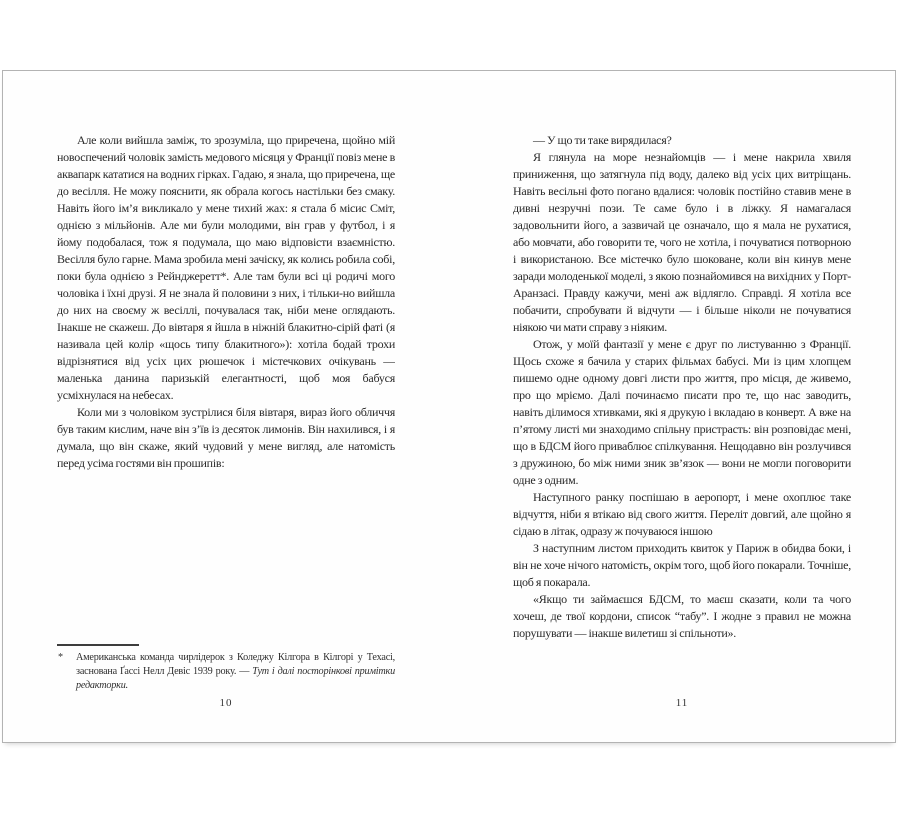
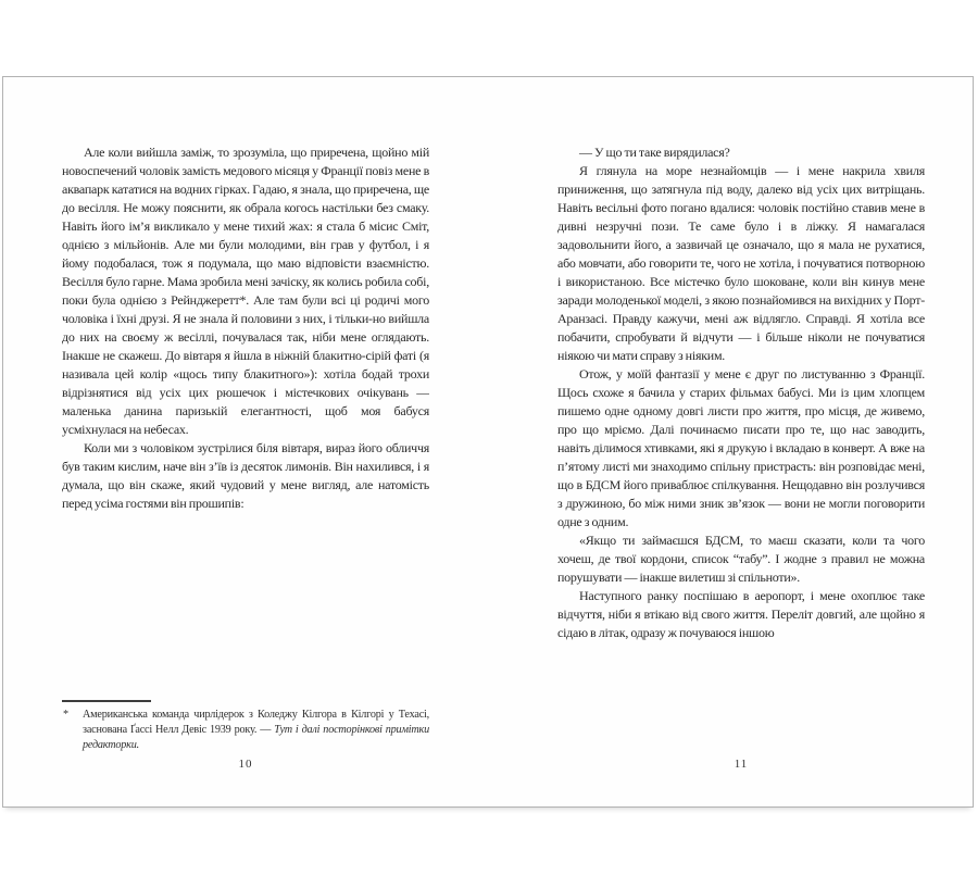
  Але коли вийшла заміж, то зрозуміла, що приречена, щойно мій новоспечений чоловік замість медового місяця у Франції повіз мене в аквапарк кататися на водних гірках. Гадаю, я знала, що приречена, ще до весілля. Не можу пояснити, як обрала когось настільки без смаку. Навіть його ім’я викликало у мене тихий жах: я стала б місис Сміт, однією з мільйонів. Але ми були молодими, він грав у футбол, і я йому подобалася, тож я подумала, що маю відповісти взаємністю. Весілля було гарне. Мама зробила мені зачіску, як колись робила собі, поки була однією з Рейнджеретт*. Але там були всі ці родичі мого чоловіка і їхні друзі. Я не знала й половини з них, і тільки-но вийшла до них на своєму ж весіллі, почувалася так, ніби мене оглядають. Інакше не скажеш. До вівтаря я йшла в ніжній блакитно-сірій фаті (я називала цей колір «щось типу блакитного»): хотіла бодай трохи відрізнятися від усіх цих рюшечок і містечкових очікувань — маленька данина паризькій елегантності, щоб моя бабуся усміхнулася на небесах.
  Коли ми з чоловіком зустрілися біля вівтаря, вираз його обличчя був таким кислим, наче він з’їв із десяток лимонів. Він нахилився, і я думала, що він скаже, який чудовий у мене вигляд, але натомість перед усіма гостями він прошипів:
  *
  Американська команда чирлідерок з Коледжу Кілгора в Кілгорі у Техасі, заснована Ґассі Нелл Девіс 1939 року. — Тут і далі посторінкові примітки редакторки.
  10
  — У що ти таке вирядилася?
  Я глянула на море незнайомців — і мене накрила хвиля приниження, що затягнула під воду, далеко від усіх цих витріщань. Навіть весільні фото погано вдалися: чоловік постійно ставив мене в дивні незручні пози. Те саме було і в ліжку. Я намагалася задовольнити його, а зазвичай це означало, що я мала не рухатися, або мовчати, або говорити те, чого не хотіла, і почуватися потворною і використаною. Все містечко було шоковане, коли він кинув мене заради молоденької моделі, з якою познайомився на вихідних у Порт-Аранзасі. Правду кажучи, мені аж відлягло. Справді. Я хотіла все побачити, спробувати й відчути — і більше ніколи не почуватися ніякою чи мати справу з ніяким.
  Отож, у моїй фантазії у мене є друг по листуванню з Франції. Щось схоже я бачила у старих фільмах бабусі. Ми із цим хлопцем пишемо одне одному довгі листи про життя, про місця, де живемо, про що мріємо. Далі починаємо писати про те, що нас заводить, навіть ділимося хтивками, які я друкую і вкладаю в конверт. А вже на п’ятому листі ми знаходимо спільну пристрасть: він розповідає мені, що в БДСМ його приваблює спілкування. Нещодавно він розлучився з дружиною, бо між ними зник зв’язок — вони не могли поговорити одне з одним.
- Наступного ранку поспішаю в аеропорт, і мене охоплює таке відчуття, ніби я втікаю від свого життя. Переліт довгий, але щойно я сідаю в літак, одразу ж почуваюся іншою
+ «Якщо ти займаєшся БДСМ, то маєш сказати, коли та чого хочеш, де твої кордони, список “табу”. І жодне з правил не можна порушувати — інакше вилетиш зі спільноти».
- З наступним листом приходить квиток у Париж в обидва боки, і він не хоче нічого натомість, окрім того, щоб його покарали. Точніше, щоб я покарала.
- «Якщо ти займаєшся БДСМ, то маєш сказати, коли та чого хочеш, де твої кордони, список “табу”. І жодне з правил не можна порушувати — інакше вилетиш зі спільноти».
+ Наступного ранку поспішаю в аеропорт, і мене охоплює таке відчуття, ніби я втікаю від свого життя. Переліт довгий, але щойно я сідаю в літак, одразу ж почуваюся іншою
  11
